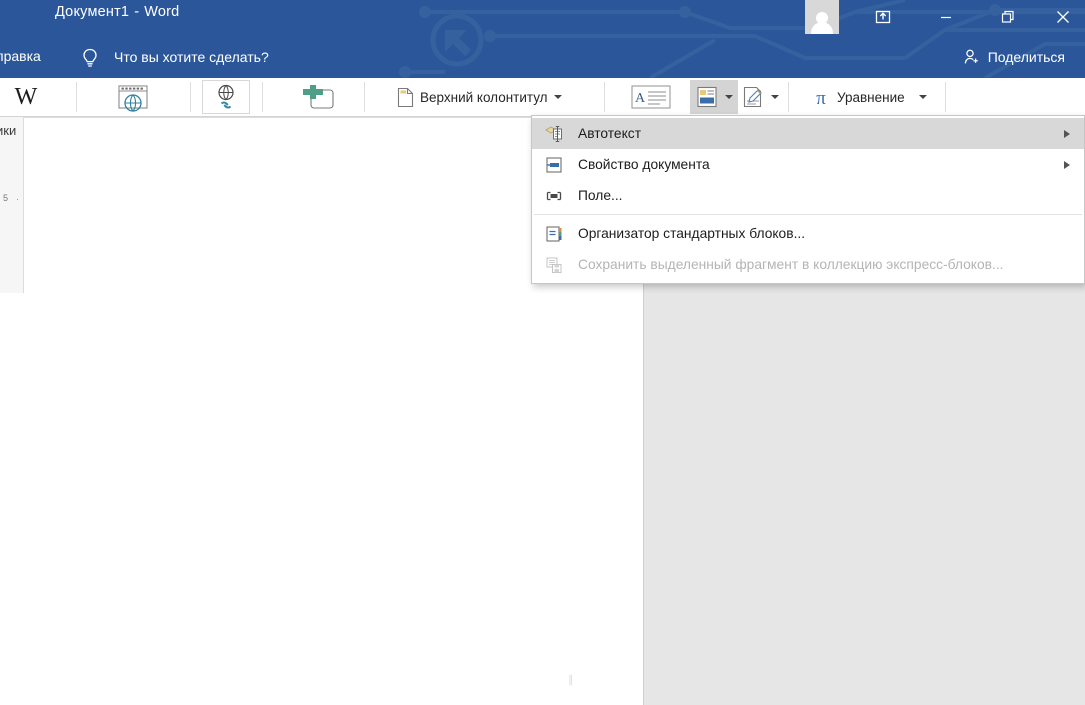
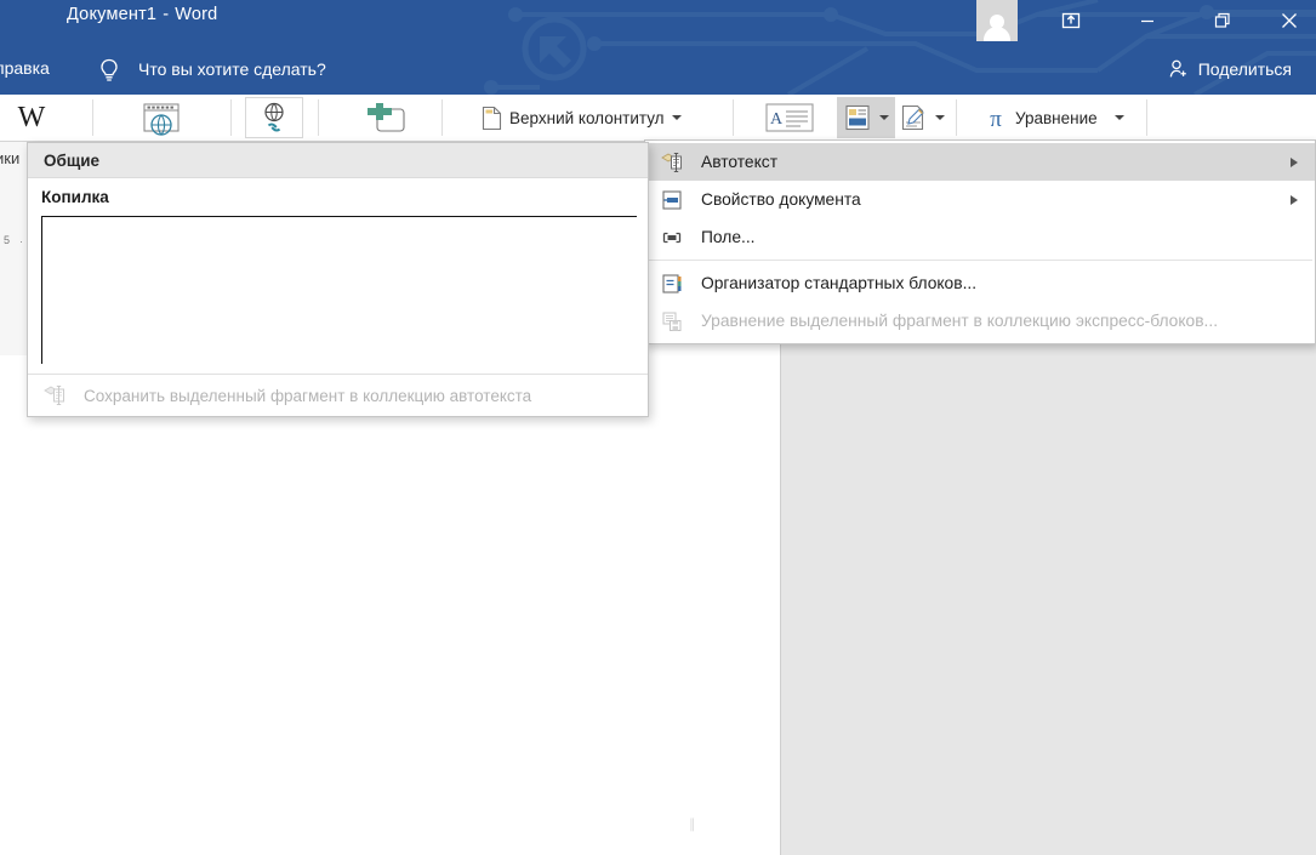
  Документ1 - Word
  равка
  Что вы хотите сделать?
  Поделиться
  W
  Верхний колонтитул
  A
  π
  Уравнение
  ∥
  5
  Автотекст
  Свойство документа
  Поле...
  Организатор стандартных блоков...
- Сохранить выделенный фрагмент в коллекцию экспресс-блоков...
+ Уравнение выделенный фрагмент в коллекцию экспресс-блоков...
+ Общие
+ Копилка
+ Сохранить выделенный фрагмент в коллекцию автотекста
